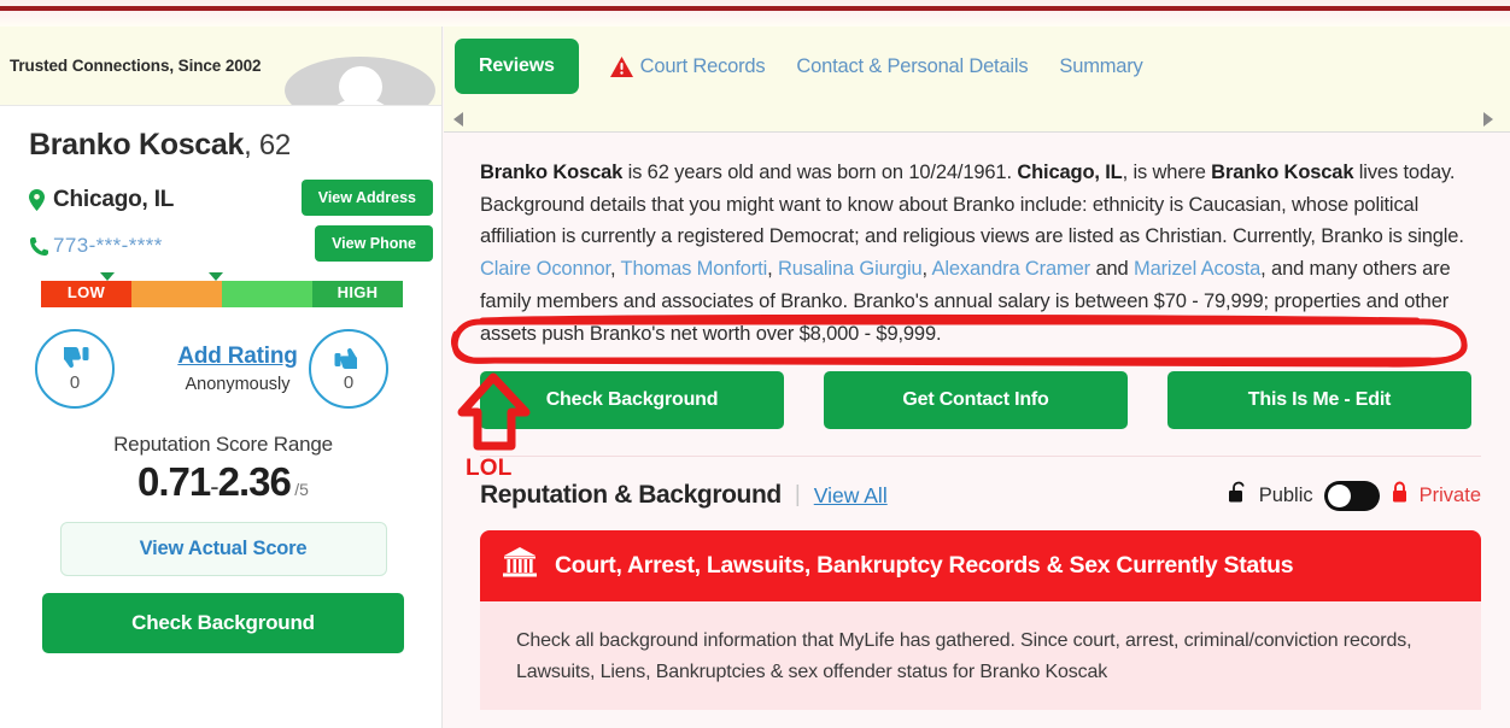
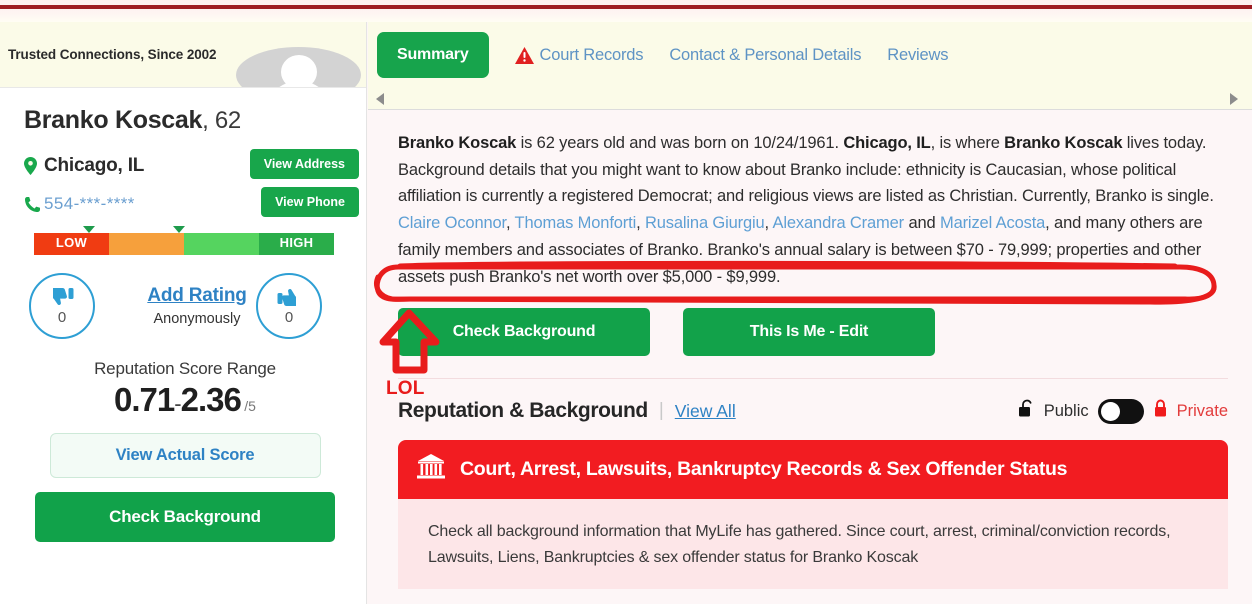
  Trusted Connections, Since 2002
  Branko Koscak, 62
  Chicago, IL
  View Address
- 773-***-****
+ 554-***-****
  View Phone
  LOW
  HIGH
  0
  Add Rating
  Anonymously
  0
  Reputation Score Range
  0.71-2.36 /5
  View Actual Score
  Check Background
- Reviews
+ Summary
  Court Records
  Contact & Personal Details
- Summary
+ Reviews
- Branko Koscak is 62 years old and was born on 10/24/1961. Chicago, IL, is where Branko Koscak lives today. Background details that you might want to know about Branko include: ethnicity is Caucasian, whose political affiliation is currently a registered Democrat; and religious views are listed as Christian. Currently, Branko is single. Claire Oconnor, Thomas Monforti, Rusalina Giurgiu, Alexandra Cramer and Marizel Acosta, and many others are family members and associates of Branko. Branko's annual salary is between $70 - 79,999; properties and other assets push Branko's net worth over $8,000 - $9,999.
+ Branko Koscak is 62 years old and was born on 10/24/1961. Chicago, IL, is where Branko Koscak lives today. Background details that you might want to know about Branko include: ethnicity is Caucasian, whose political affiliation is currently a registered Democrat; and religious views are listed as Christian. Currently, Branko is single. Claire Oconnor, Thomas Monforti, Rusalina Giurgiu, Alexandra Cramer and Marizel Acosta, and many others are family members and associates of Branko. Branko's annual salary is between $70 - 79,999; properties and other assets push Branko's net worth over $5,000 - $9,999.
  Check Background
- Get Contact Info
  This Is Me - Edit
  Reputation & Background
  |
  View All
  Public
  Private
- Court, Arrest, Lawsuits, Bankruptcy Records & Sex Currently Status
+ Court, Arrest, Lawsuits, Bankruptcy Records & Sex Offender Status
  Check all background information that MyLife has gathered. Since court, arrest, criminal/conviction records, Lawsuits, Liens, Bankruptcies & sex offender status for Branko Koscak
  LOL
